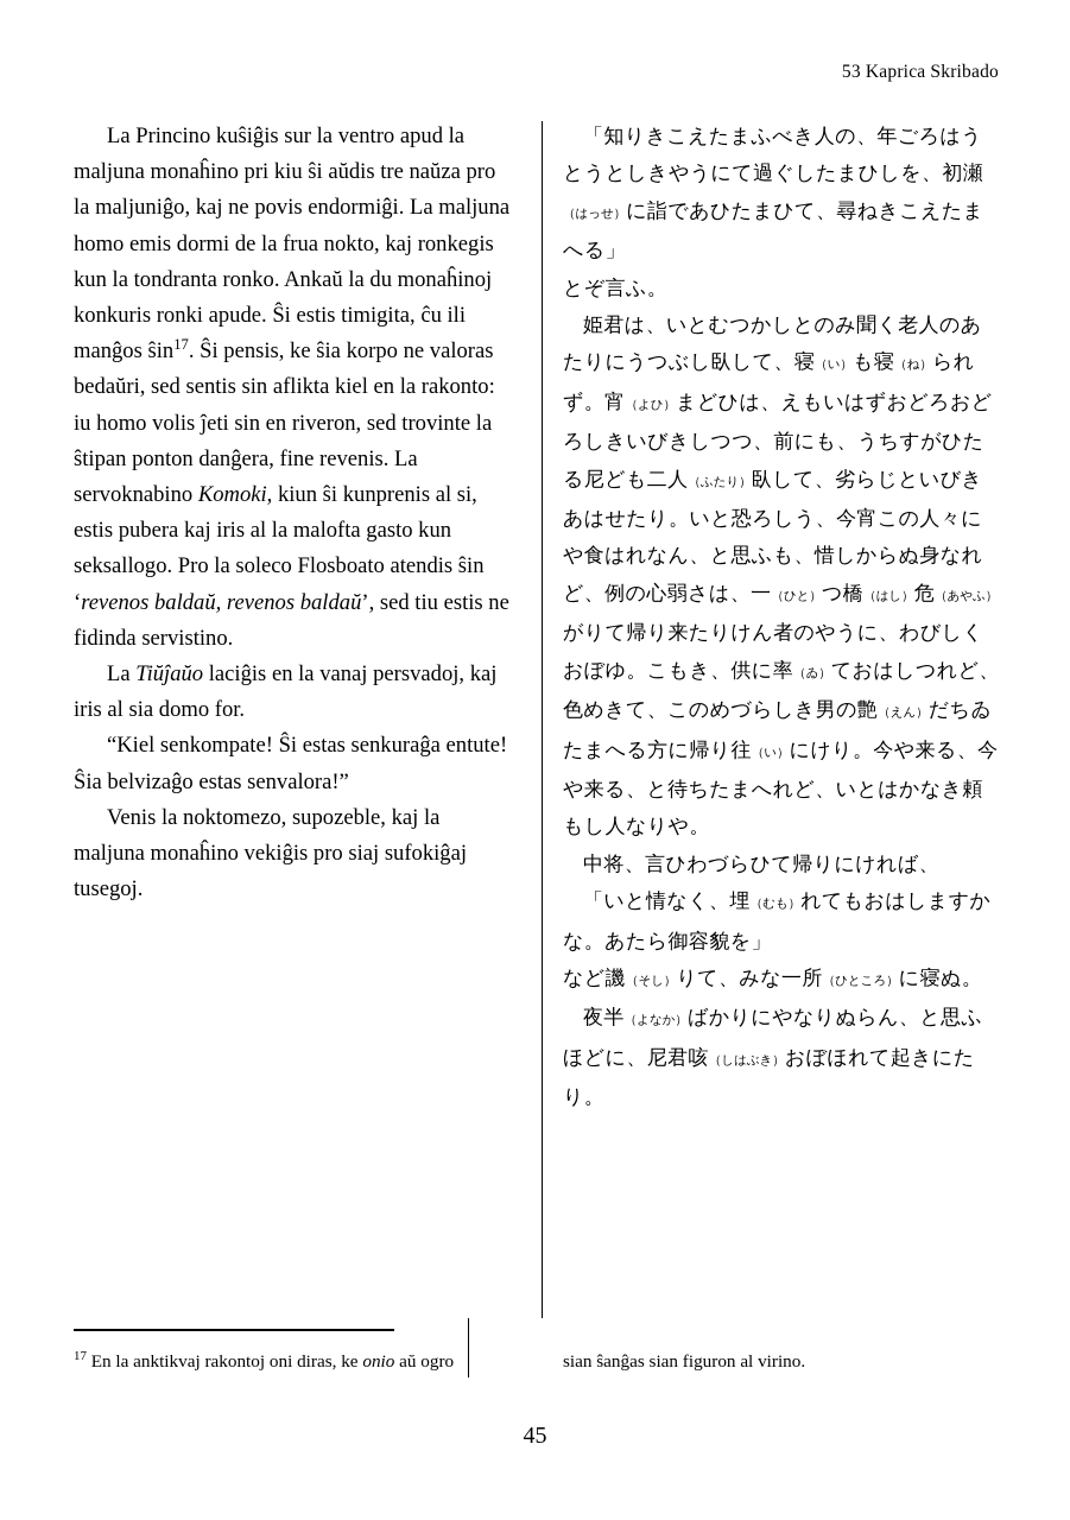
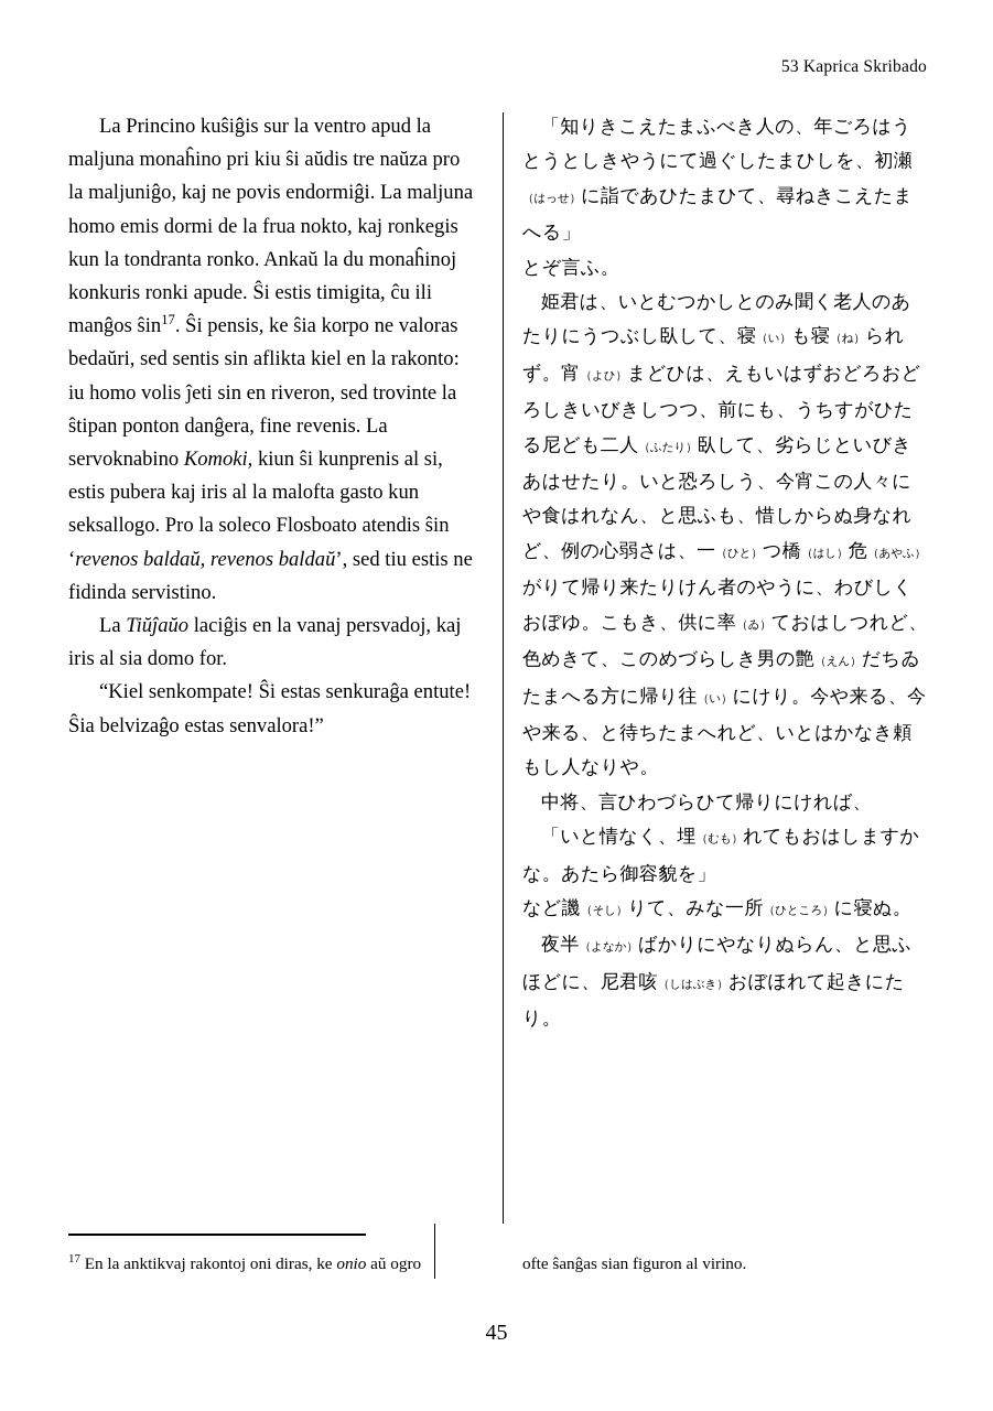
  53 Kaprica Skribado
  La Princino kuŝiĝis sur la ventro apud la maljuna monaĥino pri kiu ŝi aŭdis tre naŭza pro la maljuniĝo, kaj ne povis endormiĝi. La maljuna homo emis dormi de la frua nokto, kaj ronkegis kun la tondranta ronko. Ankaŭ la du monaĥinoj konkuris ronki apude. Ŝi estis timigita, ĉu ili manĝos ŝin17. Ŝi pensis, ke ŝia korpo ne valoras bedaŭri, sed sentis sin aflikta kiel en la rakonto: iu homo volis ĵeti sin en riveron, sed trovinte la ŝtipan ponton danĝera, fine revenis. La servoknabino Komoki, kiun ŝi kunprenis al si, estis pubera kaj iris al la malofta gasto kun seksallogo. Pro la soleco Flosboato atendis ŝin ‘revenos baldaŭ, revenos baldaŭ’, sed tiu estis ne fidinda servistino.
  La Tiŭĵaŭo laciĝis en la vanaj persvadoj, kaj iris al sia domo for.
  “Kiel senkompate! Ŝi estas senkuraĝa entute! Ŝia belvizaĝo estas senvalora!”
- Venis la noktomezo, supozeble, kaj la maljuna monaĥino vekiĝis pro siaj sufokiĝaj tusegoj.
  「知りきこえたまふべき人の、年ごろはうとうとしきやうにて過ぐしたまひしを、初瀬（はっせ）に詣であひたまひて、尋ねきこえたまへる」
  とぞ言ふ。
  姫君は、いとむつかしとのみ聞く老人のあたりにうつぶし臥して、寝（い）も寝（ね）られず。宵（よひ）まどひは、えもいはずおどろおどろしきいびきしつつ、前にも、うちすがひたる尼ども二人（ふたり）臥して、劣らじといびきあはせたり。いと恐ろしう、今宵この人々にや食はれなん、と思ふも、惜しからぬ身なれど、例の心弱さは、一（ひと）つ橋（はし）危（あやふ）がりて帰り来たりけん者のやうに、わびしくおぼゆ。こもき、供に率（ゐ）ておはしつれど、色めきて、このめづらしき男の艶（えん）だちゐたまへる方に帰り往（い）にけり。今や来る、今や来る、と待ちたまへれど、いとはかなき頼もし人なりや。
  中将、言ひわづらひて帰りにければ、
  「いと情なく、埋（むも）れてもおはしますかな。あたら御容貌を」
  など譏（そし）りて、みな一所（ひところ）に寝ぬ。
  夜半（よなか）ばかりにやなりぬらん、と思ふほどに、尼君咳（しはぶき）おぼほれて起きにたり。
  17 En la anktikvaj rakontoj oni diras, ke onio aŭ ogro
- sian ŝanĝas sian figuron al virino.
+ ofte ŝanĝas sian figuron al virino.
  45
